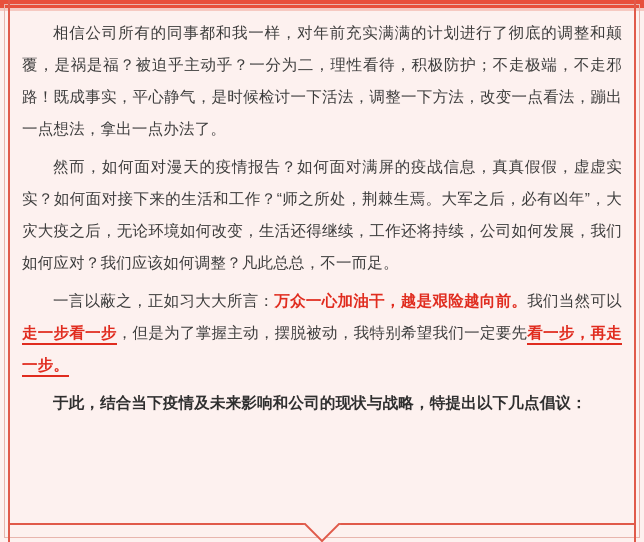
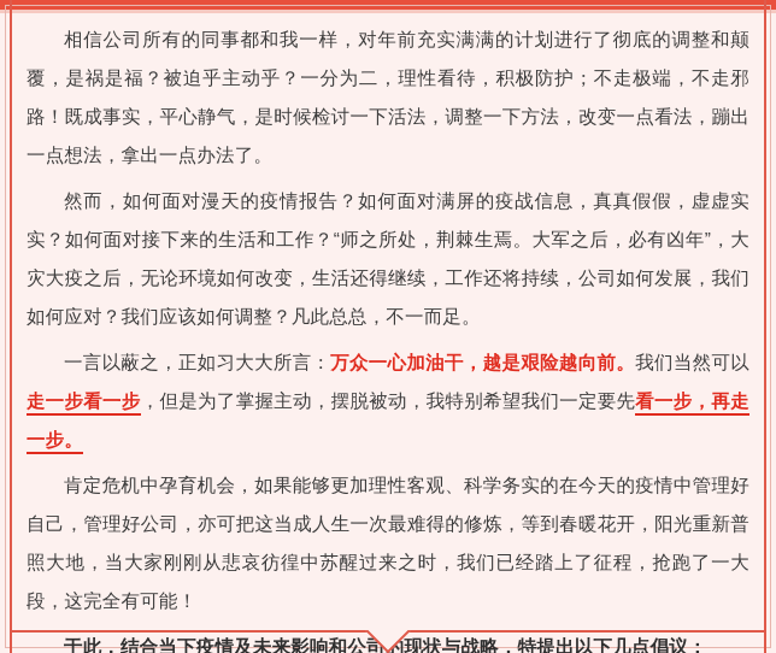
  相信公司所有的同事都和我一样，对年前充实满满的计划进行了彻底的调整和颠覆，是祸是福？被迫乎主动乎？一分为二，理性看待，积极防护；不走极端，不走邪路！既成事实，平心静气，是时候检讨一下活法，调整一下方法，改变一点看法，蹦出一点想法，拿出一点办法了。
  然而，如何面对漫天的疫情报告？如何面对满屏的疫战信息，真真假假，虚虚实实？如何面对接下来的生活和工作？“师之所处，荆棘生焉。大军之后，必有凶年”，大灾大疫之后，无论环境如何改变，生活还得继续，工作还将持续，公司如何发展，我们如何应对？我们应该如何调整？凡此总总，不一而足。
  一言以蔽之，正如习大大所言：万众一心加油干，越是艰险越向前。我们当然可以走一步看一步，但是为了掌握主动，摆脱被动，我特别希望我们一定要先看一步，再走一步。
+ 肯定危机中孕育机会，如果能够更加理性客观、科学务实的在今天的疫情中管理好自己，管理好公司，亦可把这当成人生一次最难得的修炼，等到春暖花开，阳光重新普照大地，当大家刚刚从悲哀彷徨中苏醒过来之时，我们已经踏上了征程，抢跑了一大段，这完全有可能！
  于此，结合当下疫情及未来影响和公司的现状与战略，特提出以下几点倡议：
